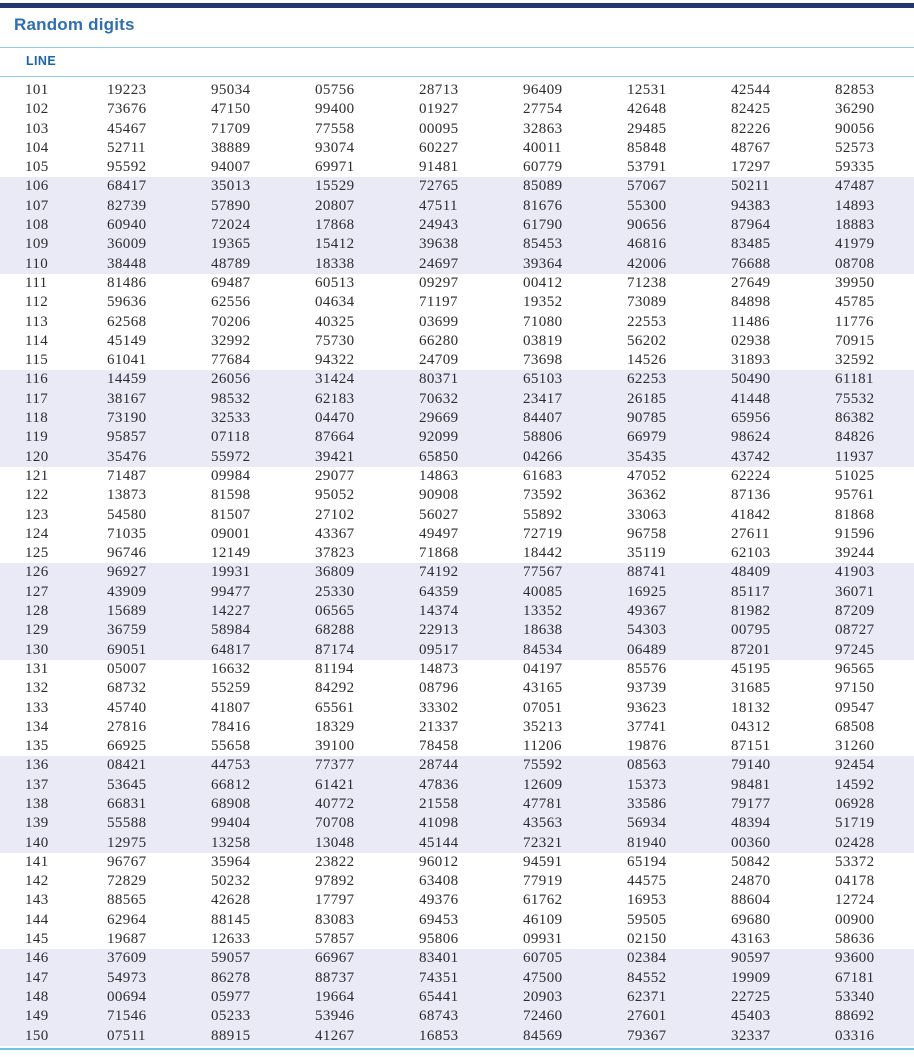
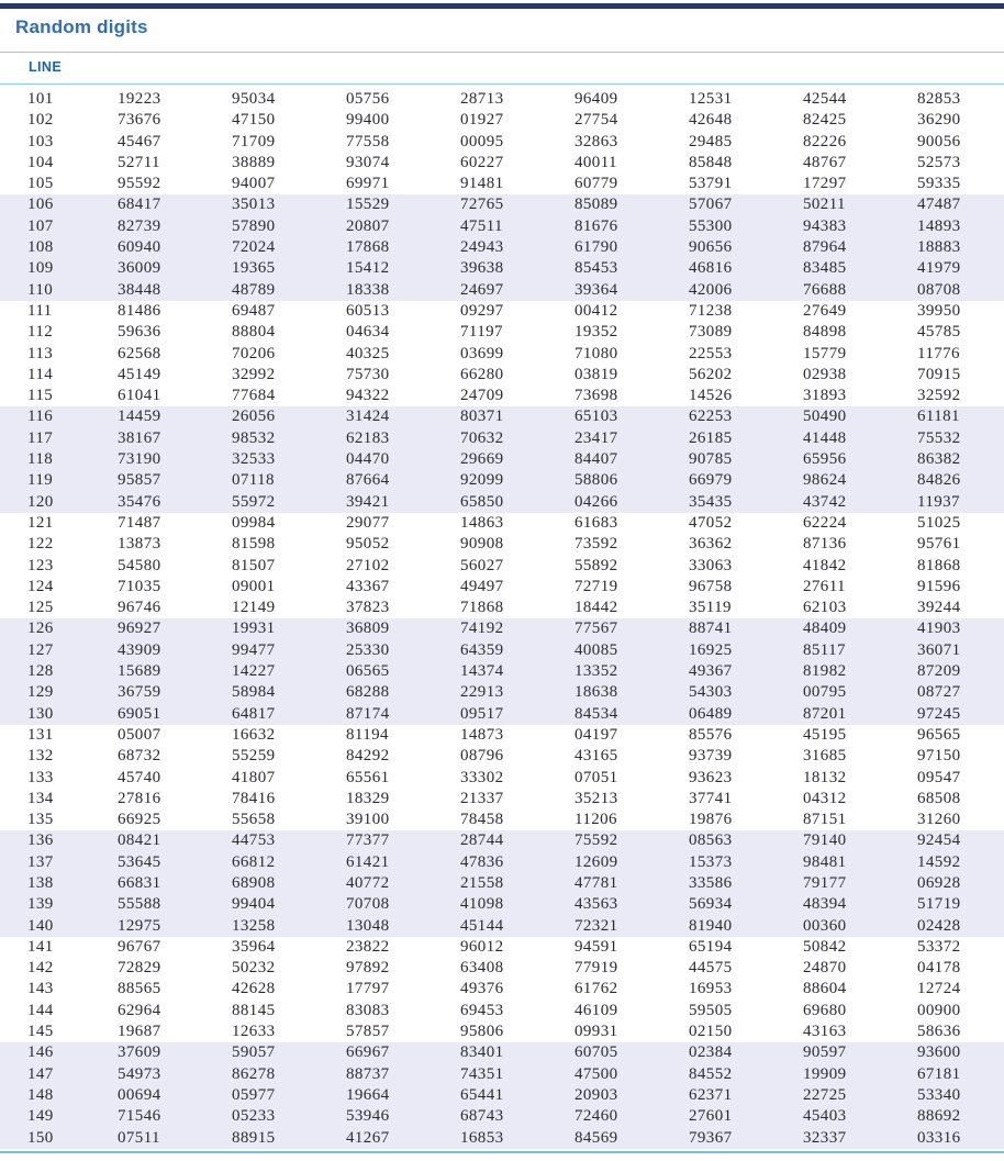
  Random digits
  LINE
  101	19223	95034	05756	28713	96409	12531	42544	82853
  102	73676	47150	99400	01927	27754	42648	82425	36290
  103	45467	71709	77558	00095	32863	29485	82226	90056
  104	52711	38889	93074	60227	40011	85848	48767	52573
  105	95592	94007	69971	91481	60779	53791	17297	59335
  106	68417	35013	15529	72765	85089	57067	50211	47487
  107	82739	57890	20807	47511	81676	55300	94383	14893
  108	60940	72024	17868	24943	61790	90656	87964	18883
  109	36009	19365	15412	39638	85453	46816	83485	41979
  110	38448	48789	18338	24697	39364	42006	76688	08708
  111	81486	69487	60513	09297	00412	71238	27649	39950
- 112	59636	62556	04634	71197	19352	73089	84898	45785
+ 112	59636	88804	04634	71197	19352	73089	84898	45785
- 113	62568	70206	40325	03699	71080	22553	11486	11776
+ 113	62568	70206	40325	03699	71080	22553	15779	11776
  114	45149	32992	75730	66280	03819	56202	02938	70915
  115	61041	77684	94322	24709	73698	14526	31893	32592
  116	14459	26056	31424	80371	65103	62253	50490	61181
  117	38167	98532	62183	70632	23417	26185	41448	75532
  118	73190	32533	04470	29669	84407	90785	65956	86382
  119	95857	07118	87664	92099	58806	66979	98624	84826
  120	35476	55972	39421	65850	04266	35435	43742	11937
  121	71487	09984	29077	14863	61683	47052	62224	51025
  122	13873	81598	95052	90908	73592	36362	87136	95761
  123	54580	81507	27102	56027	55892	33063	41842	81868
  124	71035	09001	43367	49497	72719	96758	27611	91596
  125	96746	12149	37823	71868	18442	35119	62103	39244
  126	96927	19931	36809	74192	77567	88741	48409	41903
  127	43909	99477	25330	64359	40085	16925	85117	36071
  128	15689	14227	06565	14374	13352	49367	81982	87209
  129	36759	58984	68288	22913	18638	54303	00795	08727
  130	69051	64817	87174	09517	84534	06489	87201	97245
  131	05007	16632	81194	14873	04197	85576	45195	96565
  132	68732	55259	84292	08796	43165	93739	31685	97150
  133	45740	41807	65561	33302	07051	93623	18132	09547
  134	27816	78416	18329	21337	35213	37741	04312	68508
  135	66925	55658	39100	78458	11206	19876	87151	31260
  136	08421	44753	77377	28744	75592	08563	79140	92454
  137	53645	66812	61421	47836	12609	15373	98481	14592
  138	66831	68908	40772	21558	47781	33586	79177	06928
  139	55588	99404	70708	41098	43563	56934	48394	51719
  140	12975	13258	13048	45144	72321	81940	00360	02428
  141	96767	35964	23822	96012	94591	65194	50842	53372
  142	72829	50232	97892	63408	77919	44575	24870	04178
  143	88565	42628	17797	49376	61762	16953	88604	12724
  144	62964	88145	83083	69453	46109	59505	69680	00900
  145	19687	12633	57857	95806	09931	02150	43163	58636
  146	37609	59057	66967	83401	60705	02384	90597	93600
  147	54973	86278	88737	74351	47500	84552	19909	67181
  148	00694	05977	19664	65441	20903	62371	22725	53340
  149	71546	05233	53946	68743	72460	27601	45403	88692
  150	07511	88915	41267	16853	84569	79367	32337	03316
